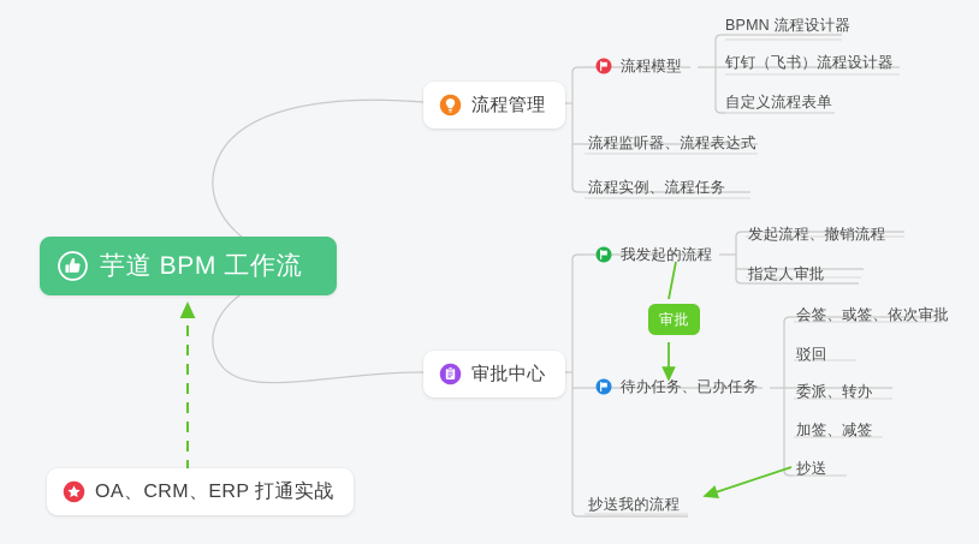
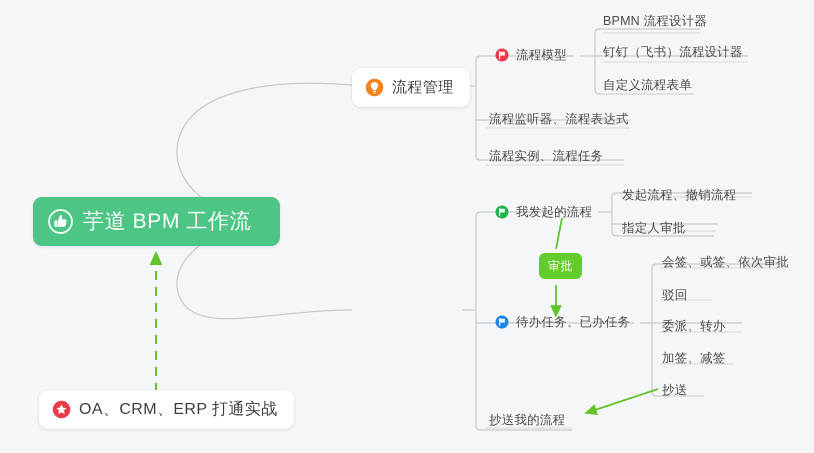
  芋道 BPM 工作流
  OA、CRM、ERP 打通实战
  流程管理
  流程模型
  BPMN 流程设计器
  钉钉（飞书）流程设计器
  自定义流程表单
  流程监听器、流程表达式
  流程实例、流程任务
- 审批中心
  我发起的流程
  发起流程、撤销流程
  指定人审批
  审批
  待办任务、已办任务
  会签、或签、依次审批
  驳回
  委派、转办
  加签、减签
  抄送
  抄送我的流程
